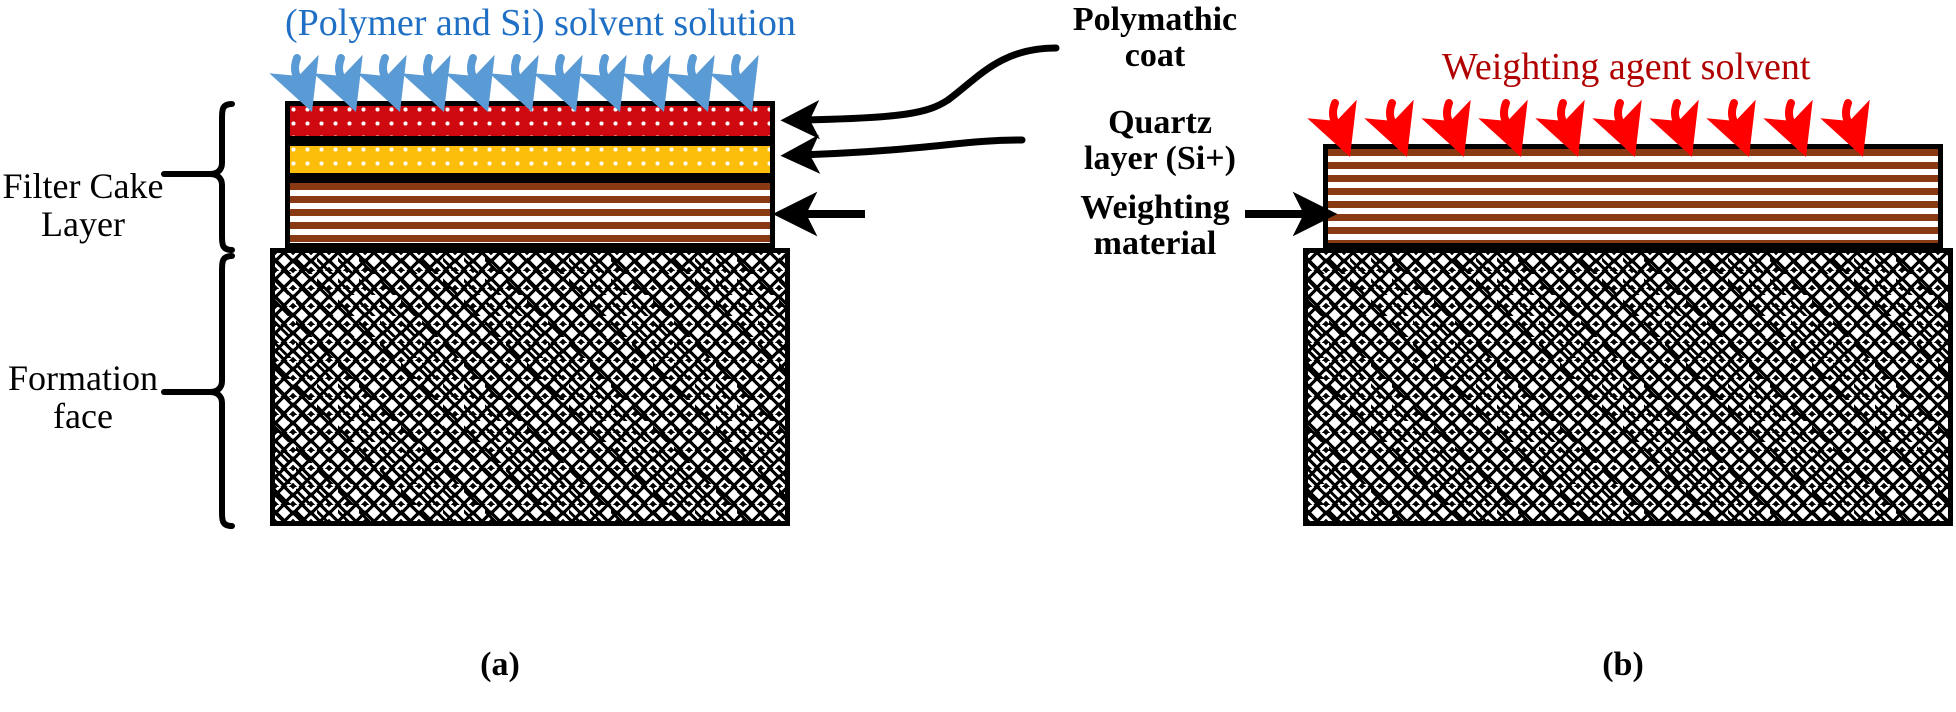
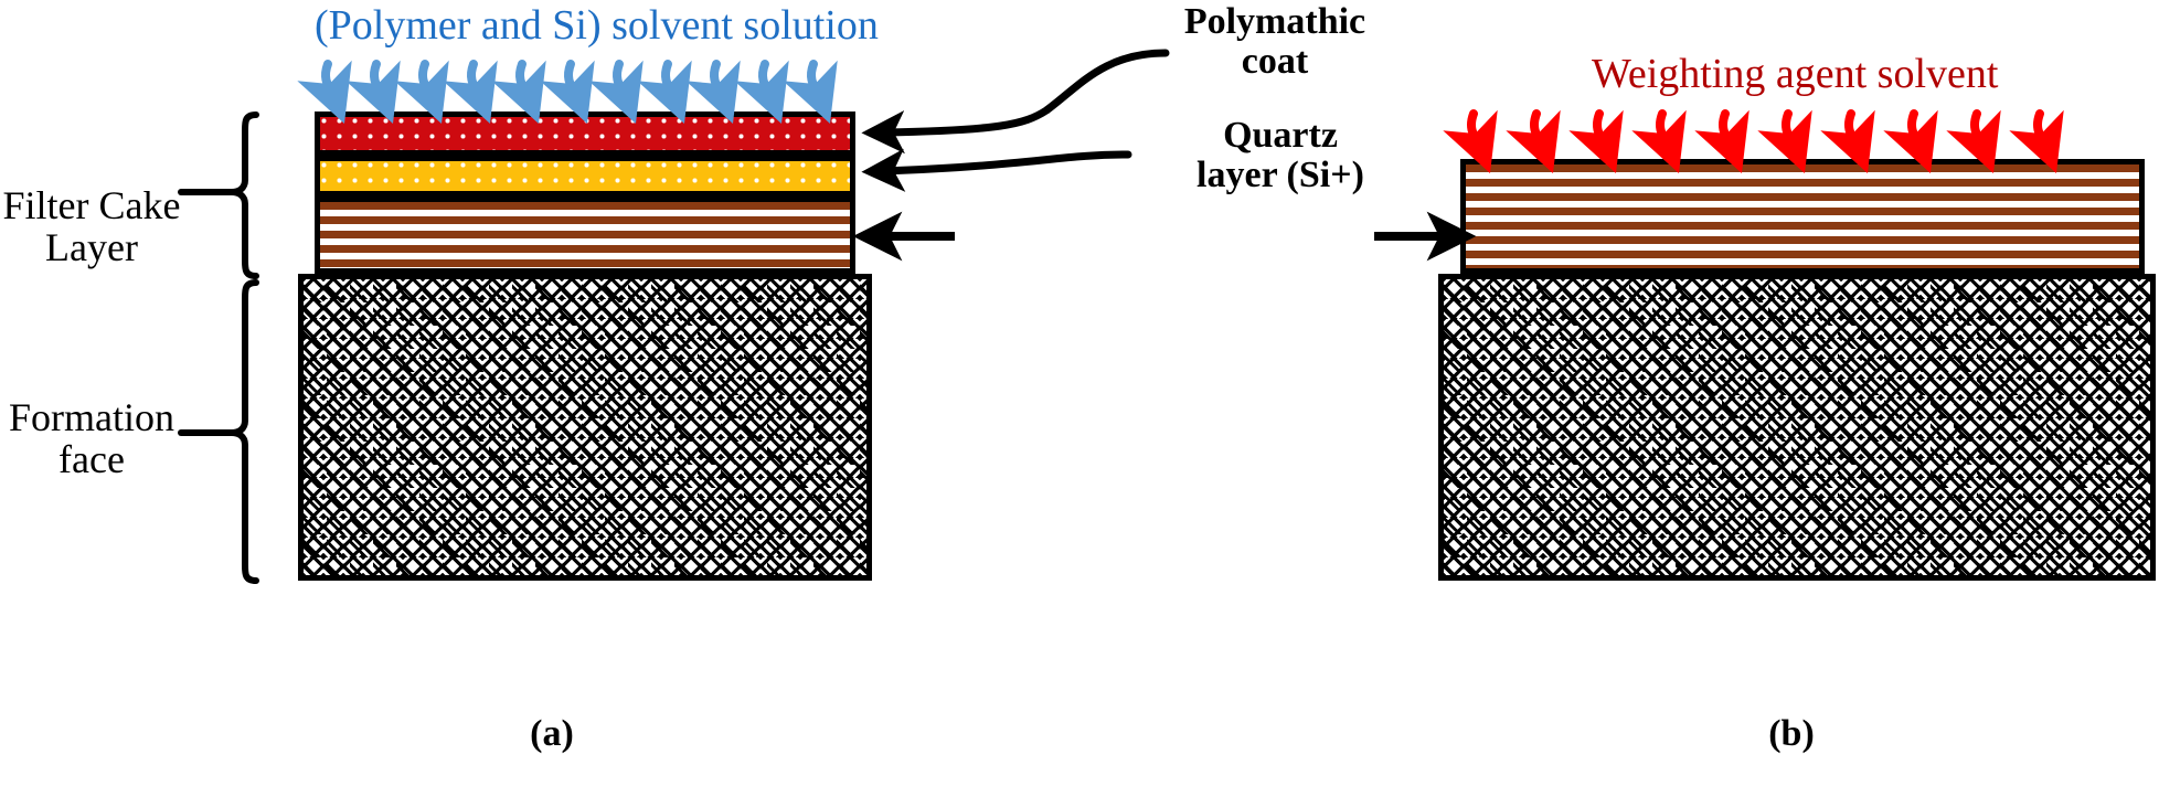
  (Polymer and Si) solvent solution
  Polymathic
  coat
  Quartz
  layer (Si+)
- Weighting
- material
  Filter Cake
  Layer
  Formation
  face
  Weighting agent solvent
  (a)
  (b)
